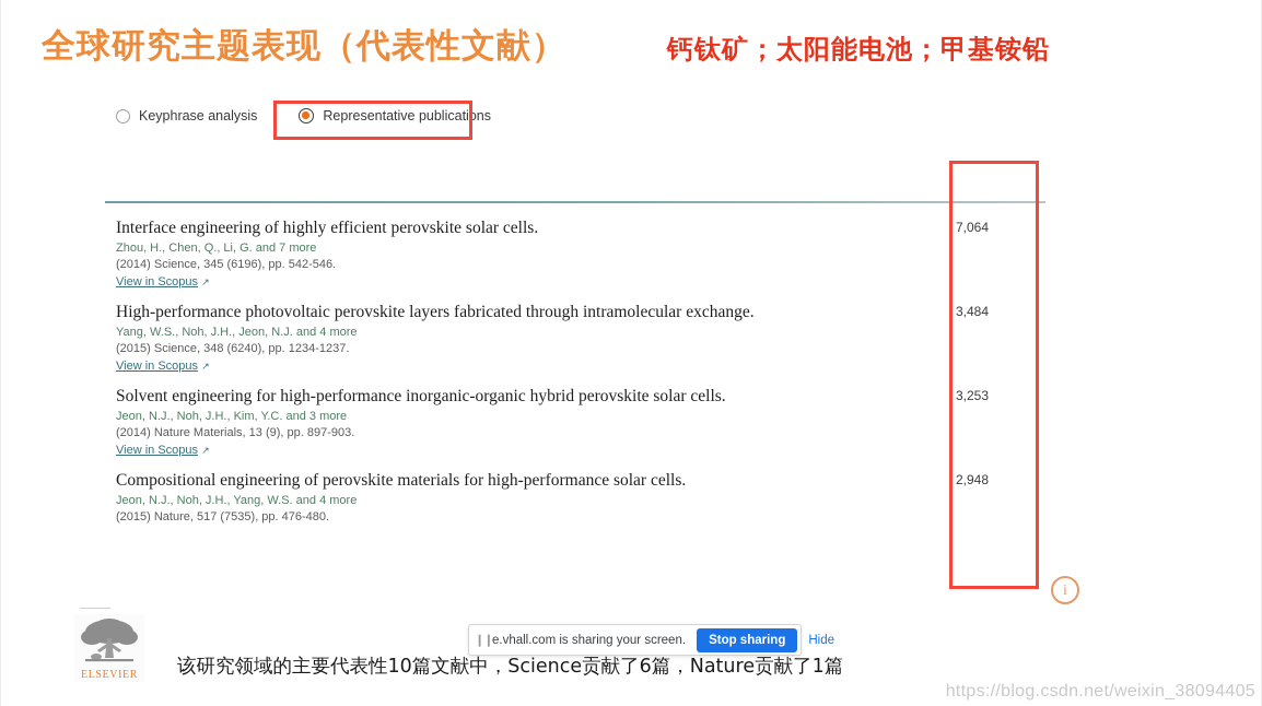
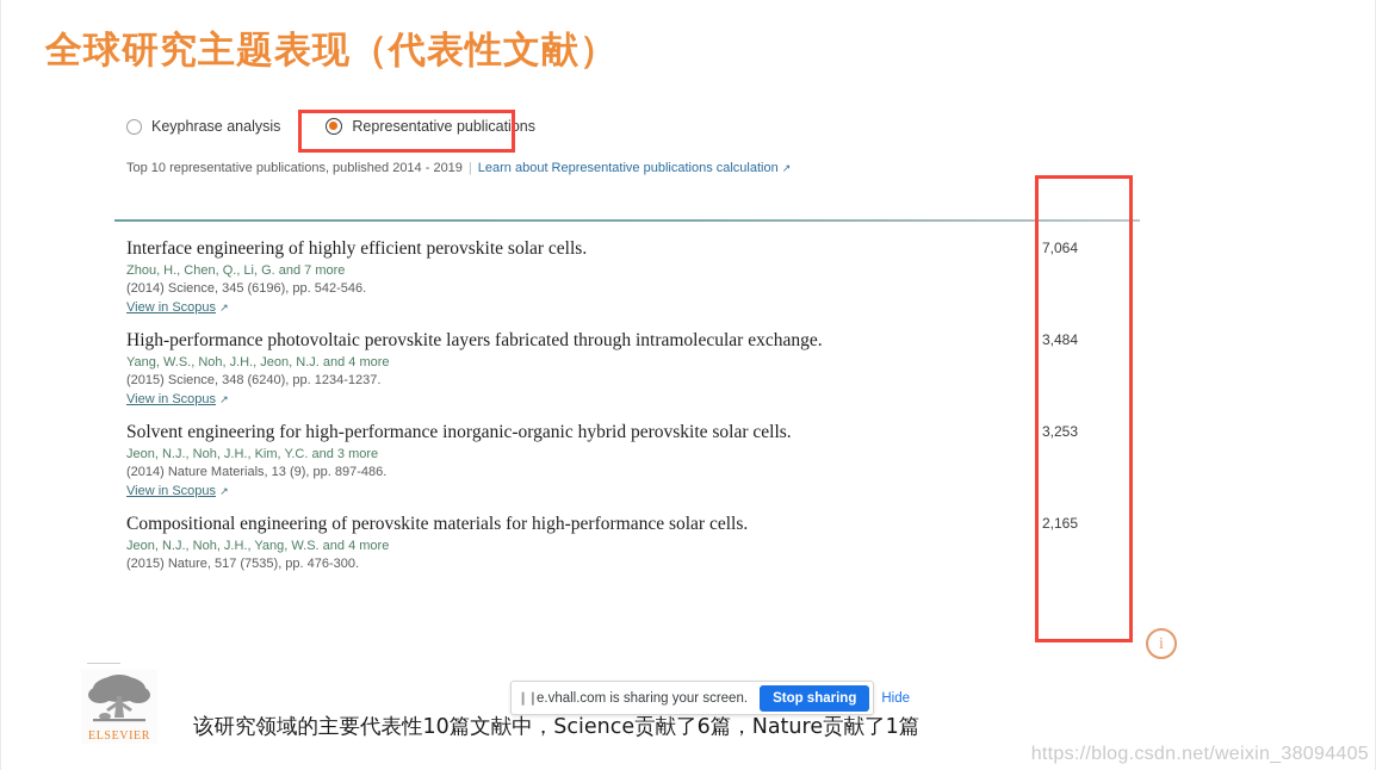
  全球研究主题表现（代表性文献）
- 钙钛矿；太阳能电池；甲基铵铅
  Keyphrase analysis
  Representative publications
+ Top 10 representative publications, published 2014 - 2019 | Learn about Representative publications calculation ↗
  Interface engineering of highly efficient perovskite solar cells.
  Zhou, H., Chen, Q., Li, G. and 7 more
  (2014) Science, 345 (6196), pp. 542-546.
  View in Scopus ↗
  7,064
  High-performance photovoltaic perovskite layers fabricated through intramolecular exchange.
  Yang, W.S., Noh, J.H., Jeon, N.J. and 4 more
  (2015) Science, 348 (6240), pp. 1234-1237.
  View in Scopus ↗
  3,484
  Solvent engineering for high-performance inorganic-organic hybrid perovskite solar cells.
  Jeon, N.J., Noh, J.H., Kim, Y.C. and 3 more
- (2014) Nature Materials, 13 (9), pp. 897-903.
+ (2014) Nature Materials, 13 (9), pp. 897-486.
  View in Scopus ↗
  3,253
  Compositional engineering of perovskite materials for high-performance solar cells.
  Jeon, N.J., Noh, J.H., Yang, W.S. and 4 more
- (2015) Nature, 517 (7535), pp. 476-480.
+ (2015) Nature, 517 (7535), pp. 476-300.
- 2,948
+ 2,165
  i
  ELSEVIER
  该研究领域的主要代表性10篇文献中，Science贡献了6篇，Nature贡献了1篇
  ❙❙
  e.vhall.com is sharing your screen.
  Stop sharing
  Hide
  https://blog.csdn.net/weixin_38094405
